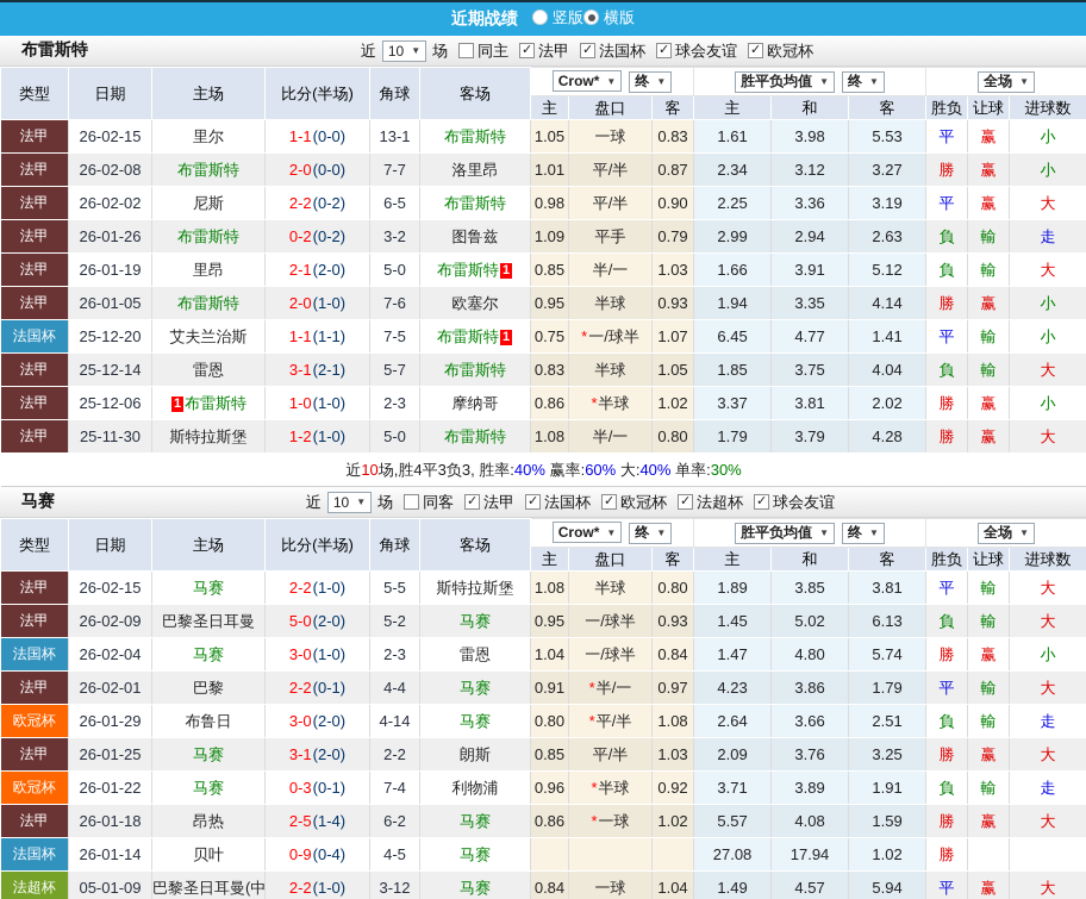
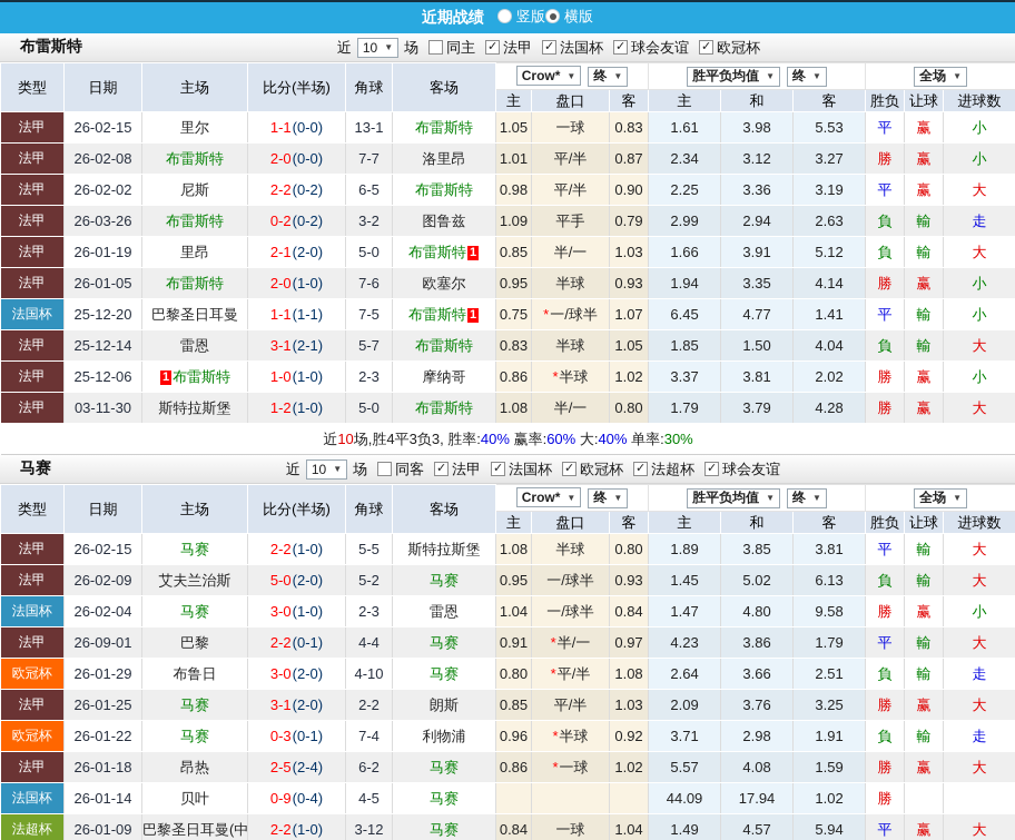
  近期战绩
  竖版
  横版
  布雷斯特
  近
  10
  ▼
  场
  同主
  ✓
  法甲
  ✓
  法国杯
  ✓
  球会友谊
  ✓
  欧冠杯
  类型	日期	主场	比分(半场)	角球	客场	Crow* ▼ 终 ▼	胜平负均值 ▼ 终 ▼	全场 ▼
  主	盘口	客	主	和	客	胜负	让球	进球数
  法甲	26-02-15	里尔	1-1(0-0)	13-1	布雷斯特	1.05	一球	0.83	1.61	3.98	5.53	平	赢	小
  法甲	26-02-08	布雷斯特	2-0(0-0)	7-7	洛里昂	1.01	平/半	0.87	2.34	3.12	3.27	勝	赢	小
  法甲	26-02-02	尼斯	2-2(0-2)	6-5	布雷斯特	0.98	平/半	0.90	2.25	3.36	3.19	平	赢	大
- 法甲	26-01-26	布雷斯特	0-2(0-2)	3-2	图鲁兹	1.09	平手	0.79	2.99	2.94	2.63	負	輸	走
+ 法甲	26-03-26	布雷斯特	0-2(0-2)	3-2	图鲁兹	1.09	平手	0.79	2.99	2.94	2.63	負	輸	走
  法甲	26-01-19	里昂	2-1(2-0)	5-0	布雷斯特 1	0.85	半/一	1.03	1.66	3.91	5.12	負	輸	大
  法甲	26-01-05	布雷斯特	2-0(1-0)	7-6	欧塞尔	0.95	半球	0.93	1.94	3.35	4.14	勝	赢	小
- 法国杯	25-12-20	艾夫兰治斯	1-1(1-1)	7-5	布雷斯特 1	0.75	*一/球半	1.07	6.45	4.77	1.41	平	輸	小
+ 法国杯	25-12-20	巴黎圣日耳曼	1-1(1-1)	7-5	布雷斯特 1	0.75	*一/球半	1.07	6.45	4.77	1.41	平	輸	小
- 法甲	25-12-14	雷恩	3-1(2-1)	5-7	布雷斯特	0.83	半球	1.05	1.85	3.75	4.04	負	輸	大
+ 法甲	25-12-14	雷恩	3-1(2-1)	5-7	布雷斯特	0.83	半球	1.05	1.85	1.50	4.04	負	輸	大
  法甲	25-12-06	1 布雷斯特	1-0(1-0)	2-3	摩纳哥	0.86	*半球	1.02	3.37	3.81	2.02	勝	赢	小
- 法甲	25-11-30	斯特拉斯堡	1-2(1-0)	5-0	布雷斯特	1.08	半/一	0.80	1.79	3.79	4.28	勝	赢	大
+ 法甲	03-11-30	斯特拉斯堡	1-2(1-0)	5-0	布雷斯特	1.08	半/一	0.80	1.79	3.79	4.28	勝	赢	大
  近10场,胜4平3负3, 胜率:40% 赢率:60% 大:40% 单率:30%
  马赛
  近
  10
  ▼
  场
  同客
  ✓
  法甲
  ✓
  法国杯
  ✓
  欧冠杯
  ✓
  法超杯
  ✓
  球会友谊
  类型	日期	主场	比分(半场)	角球	客场	Crow* ▼ 终 ▼	胜平负均值 ▼ 终 ▼	全场 ▼
  主	盘口	客	主	和	客	胜负	让球	进球数
  法甲	26-02-15	马赛	2-2(1-0)	5-5	斯特拉斯堡	1.08	半球	0.80	1.89	3.85	3.81	平	輸	大
- 法甲	26-02-09	巴黎圣日耳曼	5-0(2-0)	5-2	马赛	0.95	一/球半	0.93	1.45	5.02	6.13	負	輸	大
+ 法甲	26-02-09	艾夫兰治斯	5-0(2-0)	5-2	马赛	0.95	一/球半	0.93	1.45	5.02	6.13	負	輸	大
- 法国杯	26-02-04	马赛	3-0(1-0)	2-3	雷恩	1.04	一/球半	0.84	1.47	4.80	5.74	勝	赢	小
+ 法国杯	26-02-04	马赛	3-0(1-0)	2-3	雷恩	1.04	一/球半	0.84	1.47	4.80	9.58	勝	赢	小
- 法甲	26-02-01	巴黎	2-2(0-1)	4-4	马赛	0.91	*半/一	0.97	4.23	3.86	1.79	平	輸	大
+ 法甲	26-09-01	巴黎	2-2(0-1)	4-4	马赛	0.91	*半/一	0.97	4.23	3.86	1.79	平	輸	大
- 欧冠杯	26-01-29	布鲁日	3-0(2-0)	4-14	马赛	0.80	*平/半	1.08	2.64	3.66	2.51	負	輸	走
+ 欧冠杯	26-01-29	布鲁日	3-0(2-0)	4-10	马赛	0.80	*平/半	1.08	2.64	3.66	2.51	負	輸	走
  法甲	26-01-25	马赛	3-1(2-0)	2-2	朗斯	0.85	平/半	1.03	2.09	3.76	3.25	勝	赢	大
- 欧冠杯	26-01-22	马赛	0-3(0-1)	7-4	利物浦	0.96	*半球	0.92	3.71	3.89	1.91	負	輸	走
+ 欧冠杯	26-01-22	马赛	0-3(0-1)	7-4	利物浦	0.96	*半球	0.92	3.71	2.98	1.91	負	輸	走
- 法甲	26-01-18	昂热	2-5(1-4)	6-2	马赛	0.86	*一球	1.02	5.57	4.08	1.59	勝	赢	大
+ 法甲	26-01-18	昂热	2-5(2-4)	6-2	马赛	0.86	*一球	1.02	5.57	4.08	1.59	勝	赢	大
- 法国杯	26-01-14	贝叶	0-9(0-4)	4-5	马赛				27.08	17.94	1.02	勝
+ 法国杯	26-01-14	贝叶	0-9(0-4)	4-5	马赛				44.09	17.94	1.02	勝
- 法超杯	05-01-09	巴黎圣日耳曼(中	2-2(1-0)	3-12	马赛	0.84	一球	1.04	1.49	4.57	5.94	平	赢	大
+ 法超杯	26-01-09	巴黎圣日耳曼(中	2-2(1-0)	3-12	马赛	0.84	一球	1.04	1.49	4.57	5.94	平	赢	大
